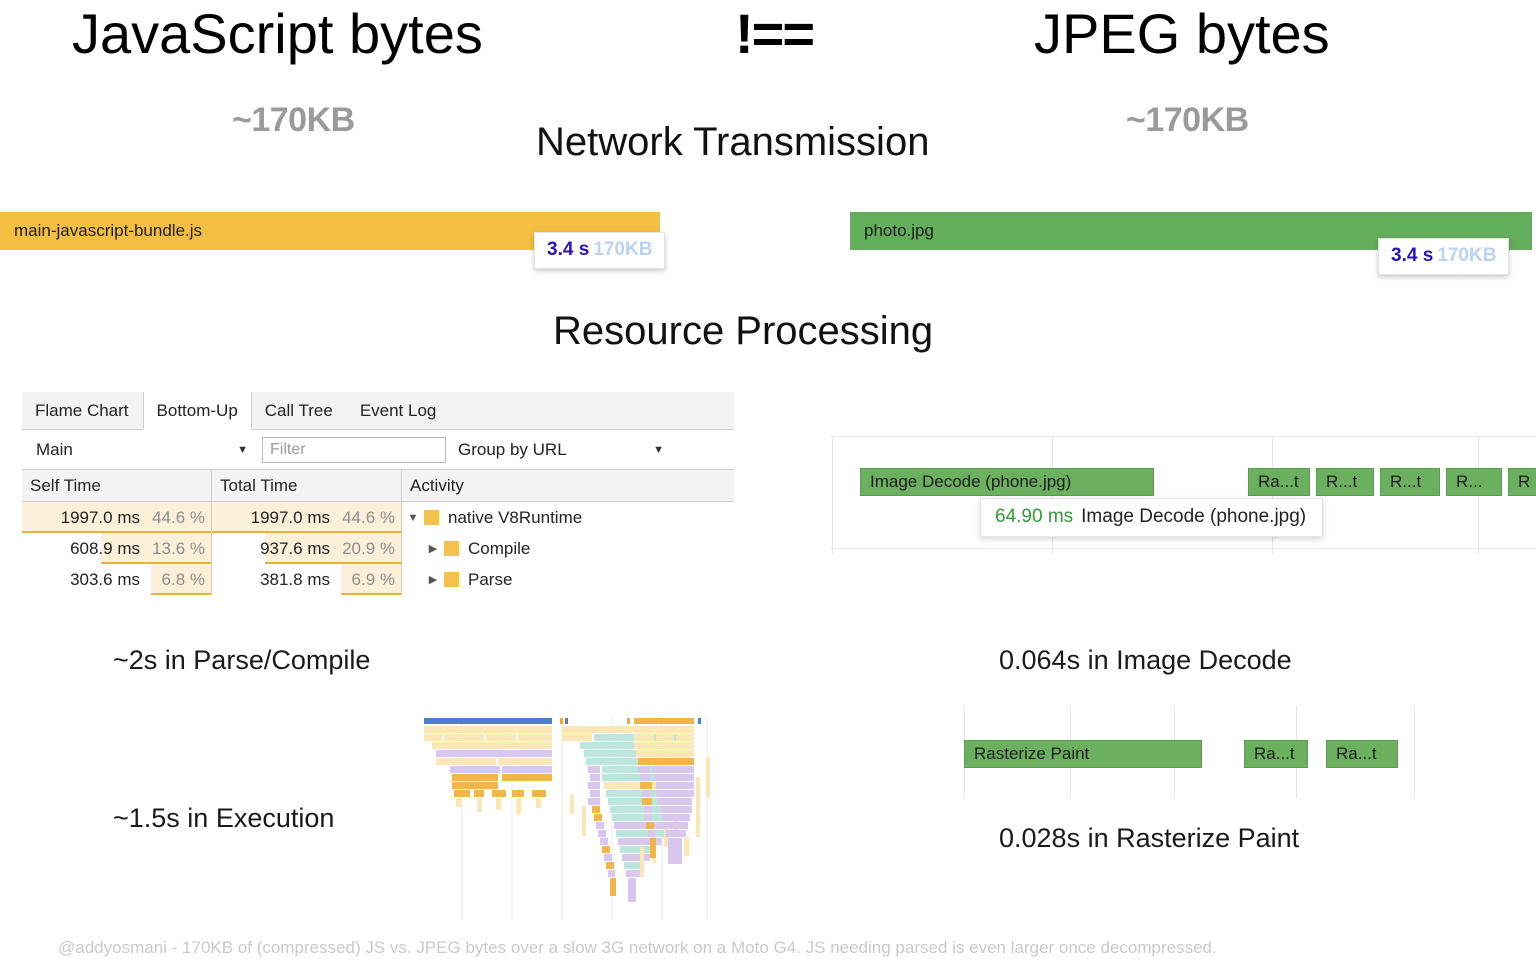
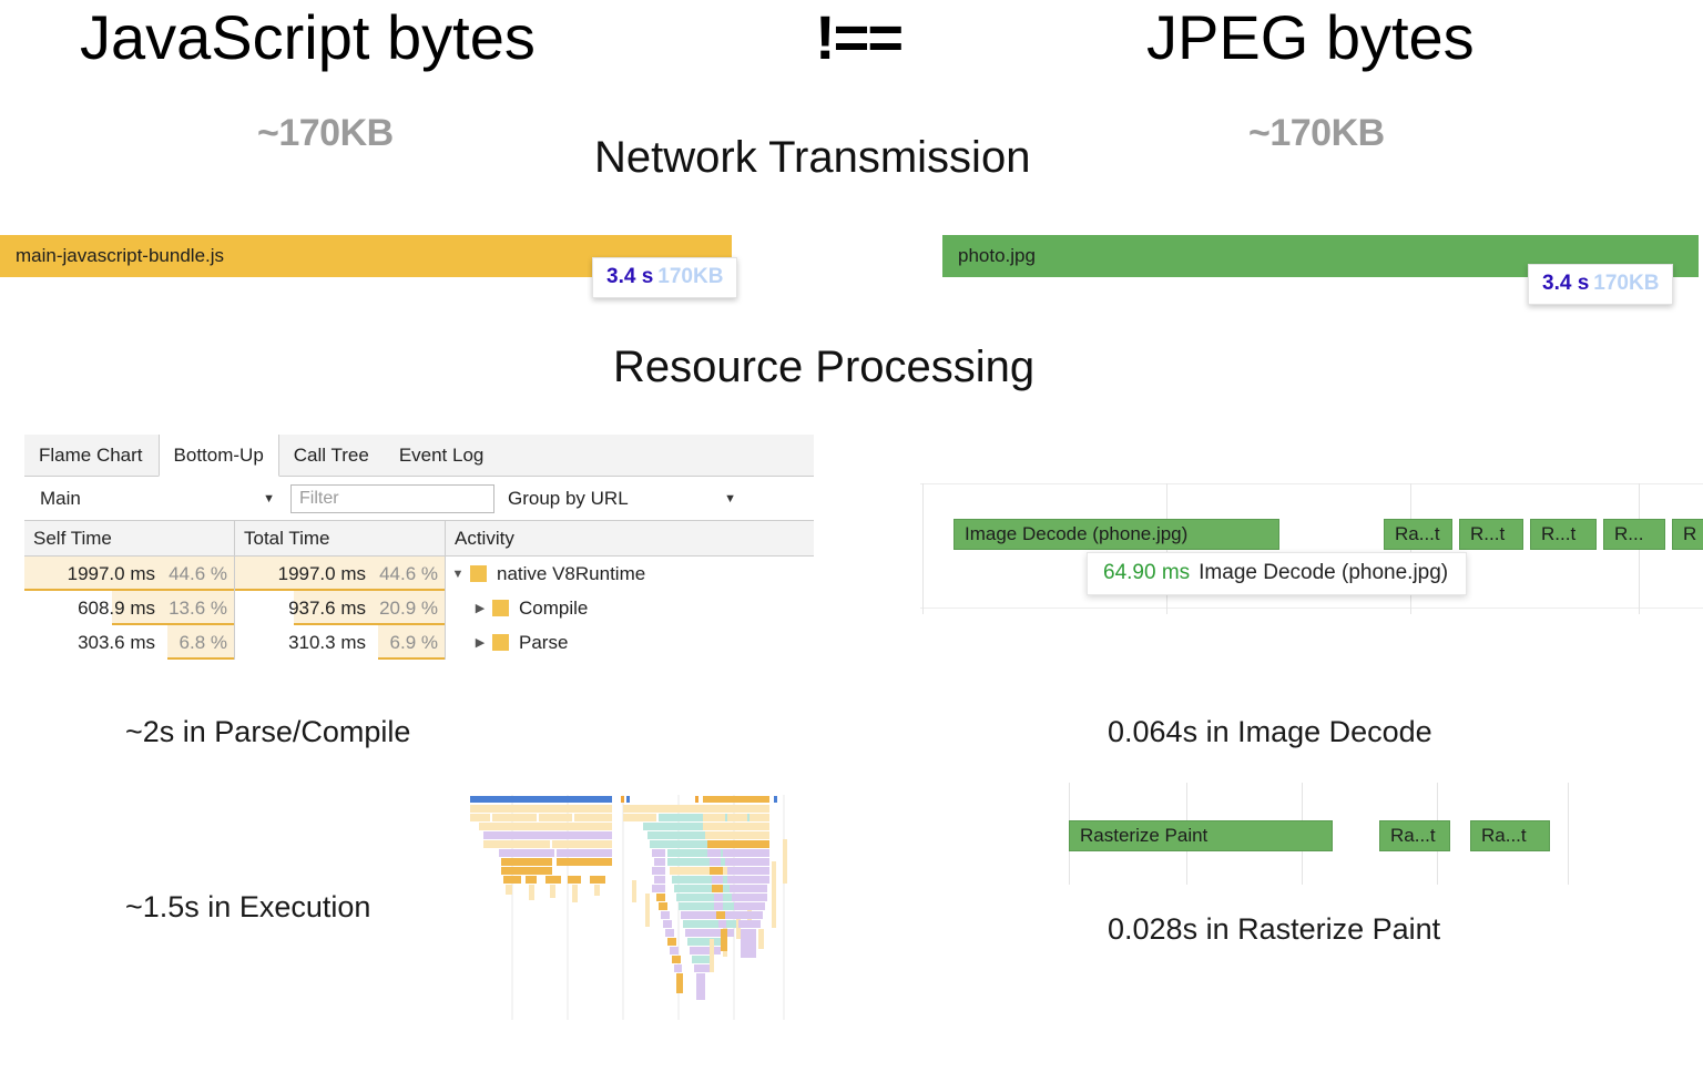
  JavaScript bytes
  !==
  JPEG bytes
  ~170KB
  ~170KB
  Network Transmission
  Resource Processing
  main-javascript-bundle.js
  3.4 s 170KB
  photo.jpg
  3.4 s 170KB
  Flame Chart
  Bottom-Up
  Call Tree
  Event Log
  Main
  ▼
  Filter
  Group by URL
  ▼
  Self Time
  Total Time
  Activity
  1997.0 ms
  44.6 %
  1997.0 ms
  44.6 %
  ▼
  native V8Runtime
  608.9 ms
  13.6 %
  937.6 ms
  20.9 %
  ▶
  Compile
  303.6 ms
  6.8 %
- 381.8 ms
+ 310.3 ms
  6.9 %
  ▶
  Parse
  Image Decode (phone.jpg)
  Ra...t
  R...t
  R...t
  R...
  R
  64.90 ms Image Decode (phone.jpg)
  Rasterize Paint
  Ra...t
  Ra...t
  ~2s in Parse/Compile
  ~1.5s in Execution
  0.064s in Image Decode
  0.028s in Rasterize Paint
- @addyosmani - 170KB of (compressed) JS vs. JPEG bytes over a slow 3G network on a Moto G4. JS needing parsed is even larger once decompressed.
